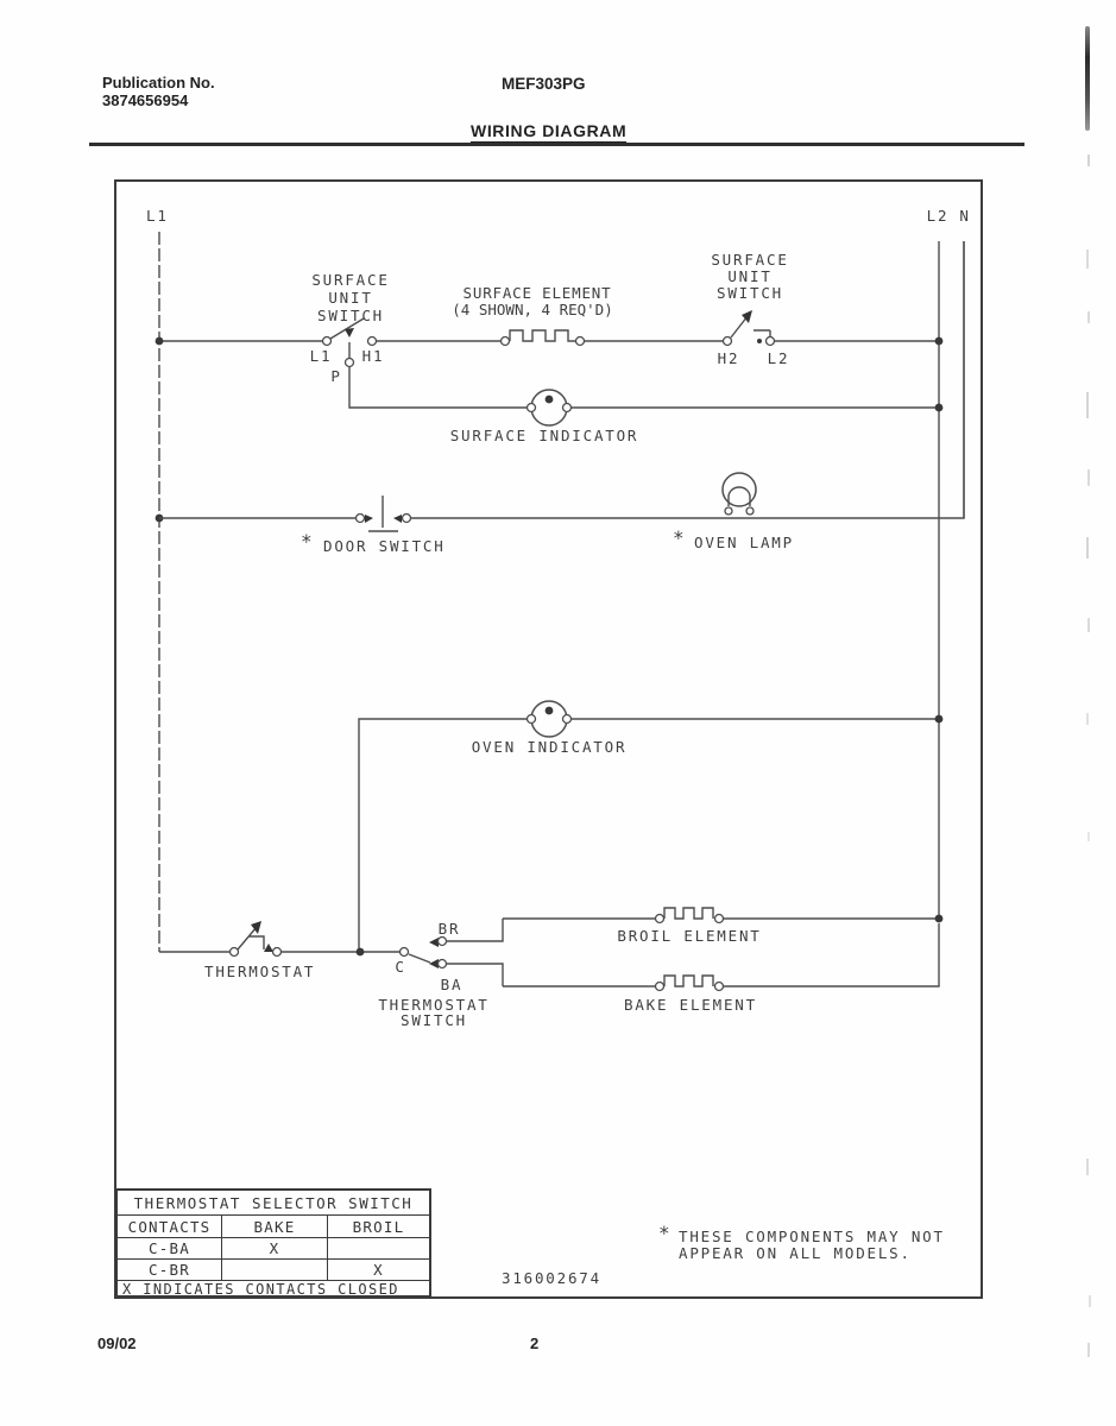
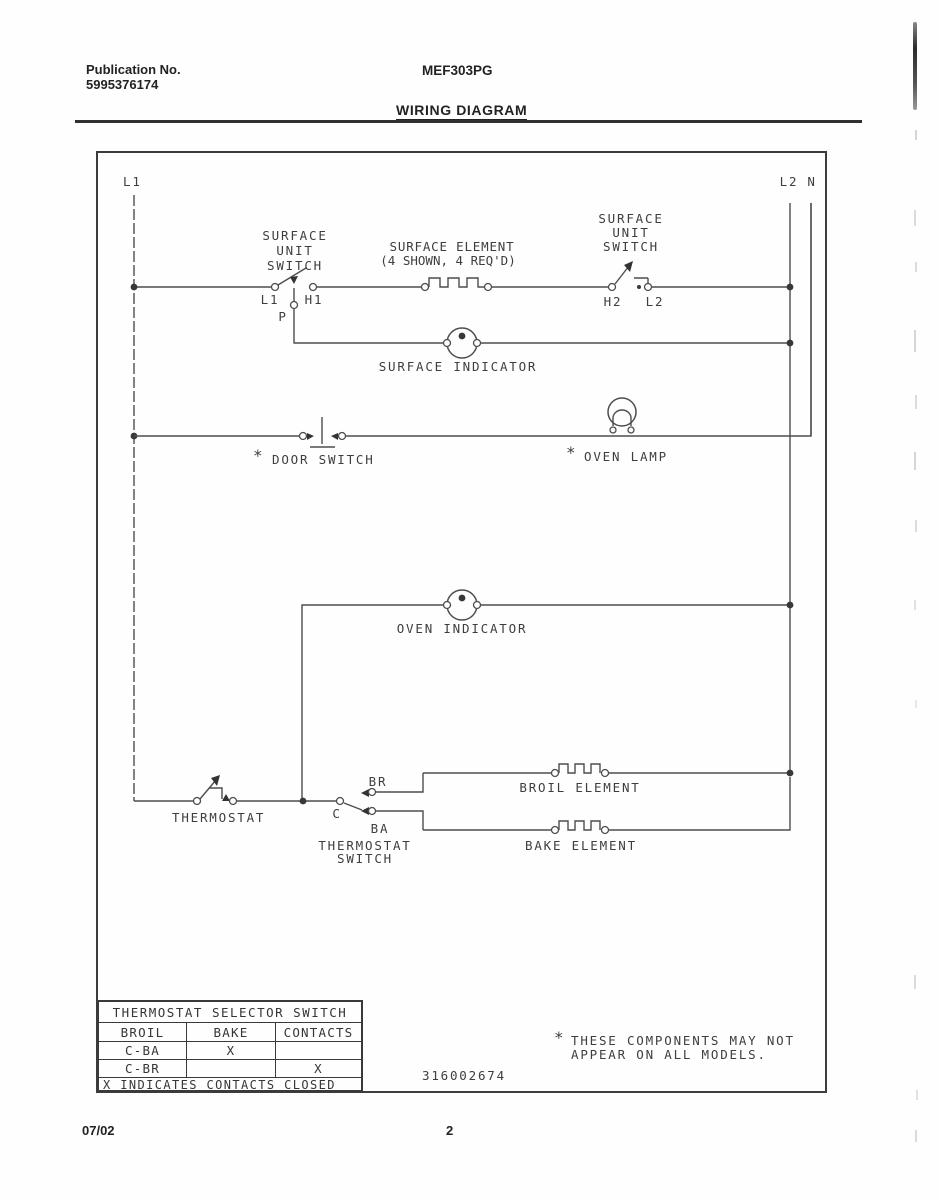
  Publication No.
- 3874656954
+ 5995376174
  MEF303PG
  WIRING DIAGRAM
  L1
  L2
  N
  L1
  H1
  P
  SURFACE
  UNIT
  SWITCH
  SURFACE ELEMENT
  (4 SHOWN, 4 REQ'D)
  H2
  L2
  SURFACE
  UNIT
  SWITCH
  SURFACE INDICATOR
  *
  DOOR SWITCH
  *
  OVEN LAMP
  OVEN INDICATOR
  THERMOSTAT
  C
  BR
  BA
  THERMOSTAT
  SWITCH
  BROIL ELEMENT
  BAKE ELEMENT
  316002674
  *
  THESE COMPONENTS MAY NOT
  APPEAR ON ALL MODELS.
  THERMOSTAT SELECTOR SWITCH
- CONTACTS
+ BROIL
  BAKE
- BROIL
+ CONTACTS
  C-BA
  X
  C-BR
  X
  X INDICATES CONTACTS CLOSED
- 09/02
+ 07/02
  2
